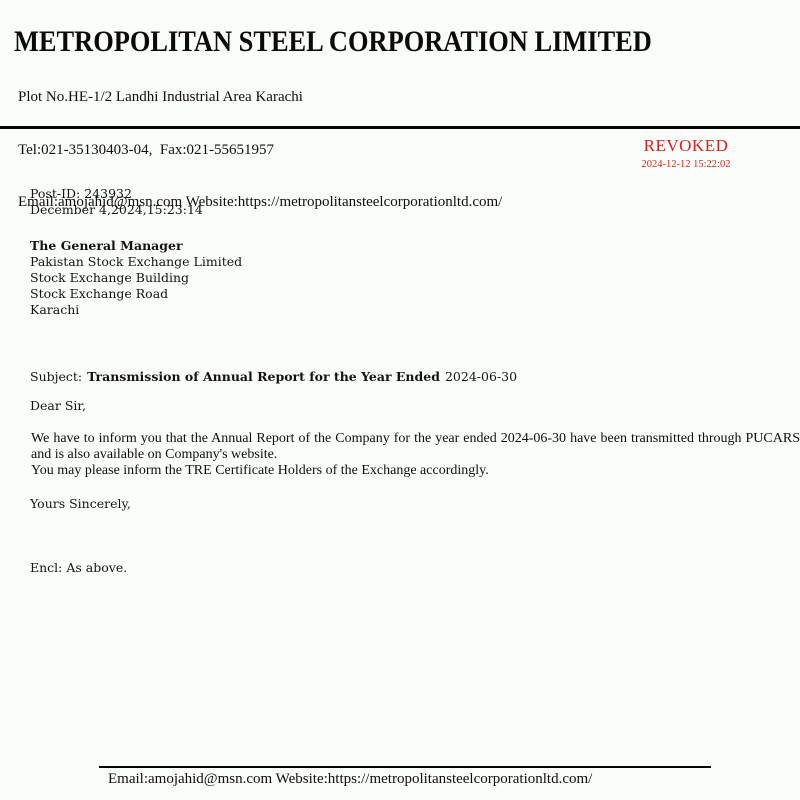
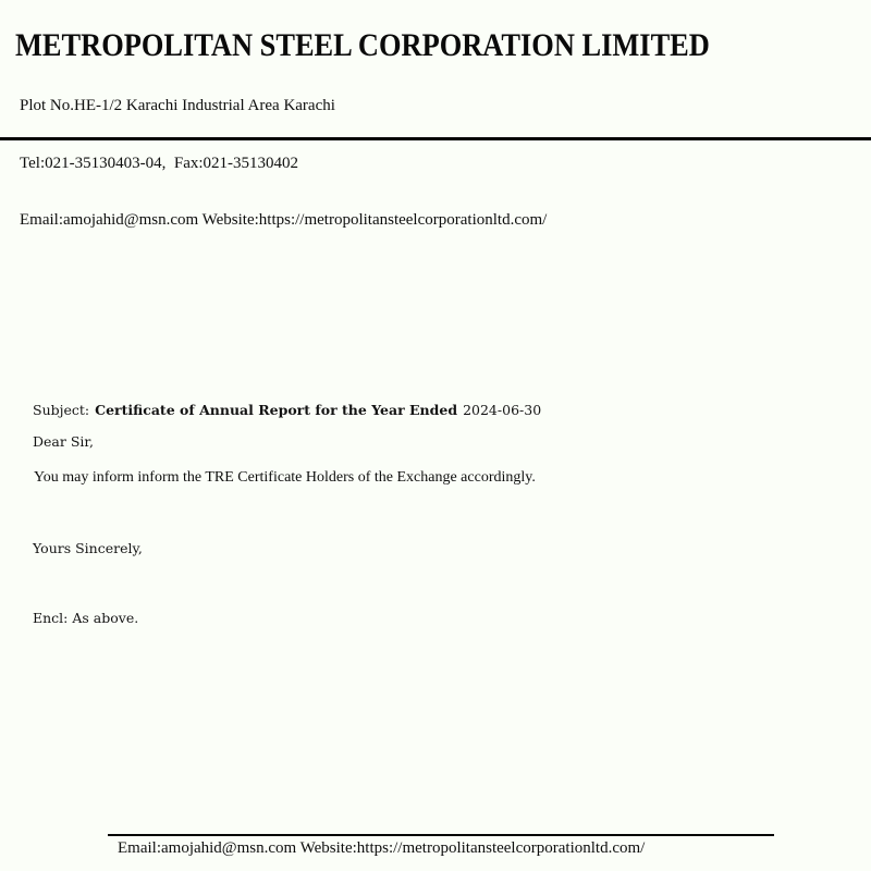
  METROPOLITAN STEEL CORPORATION LIMITED
- Plot No.HE-1/2 Landhi Industrial Area Karachi
+ Plot No.HE-1/2 Karachi Industrial Area Karachi
- Tel:021-35130403-04, Fax:021-55651957
+ Tel:021-35130403-04, Fax:021-35130402
  Email:amojahid@msn.com Website:https://metropolitansteelcorporationltd.com/
- REVOKED
- 2024-12-12 15:22:02
- Post-ID: 243932
- December 4,2024,15:23:14
- The General Manager
- Pakistan Stock Exchange Limited
- Stock Exchange Building
- Stock Exchange Road
- Karachi
- Subject: Transmission of Annual Report for the Year Ended 2024-06-30
+ Subject: Certificate of Annual Report for the Year Ended 2024-06-30
  Dear Sir,
- We have to inform you that the Annual Report of the Company for the year ended 2024-06-30 have been transmitted through PUCARS and is also available on Company's website.
- You may please inform the TRE Certificate Holders of the Exchange accordingly.
+ You may inform inform the TRE Certificate Holders of the Exchange accordingly.
  Yours Sincerely,
  Encl: As above.
  Email:amojahid@msn.com Website:https://metropolitansteelcorporationltd.com/
